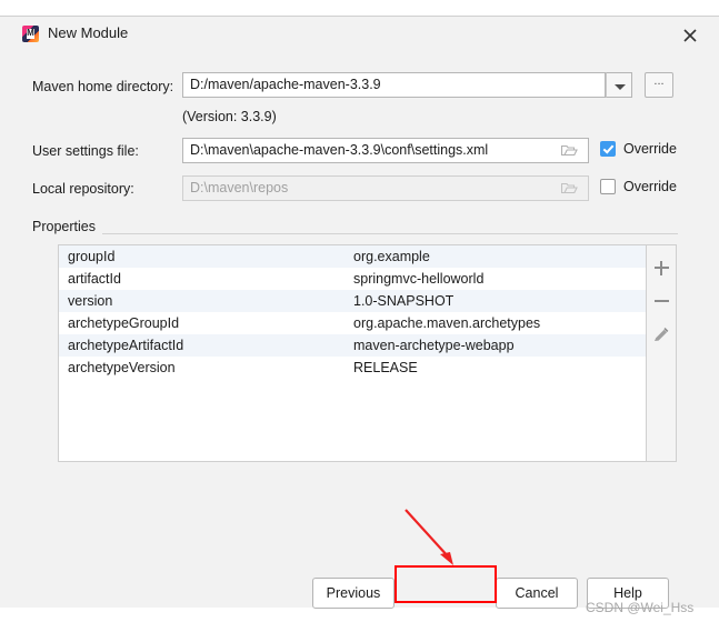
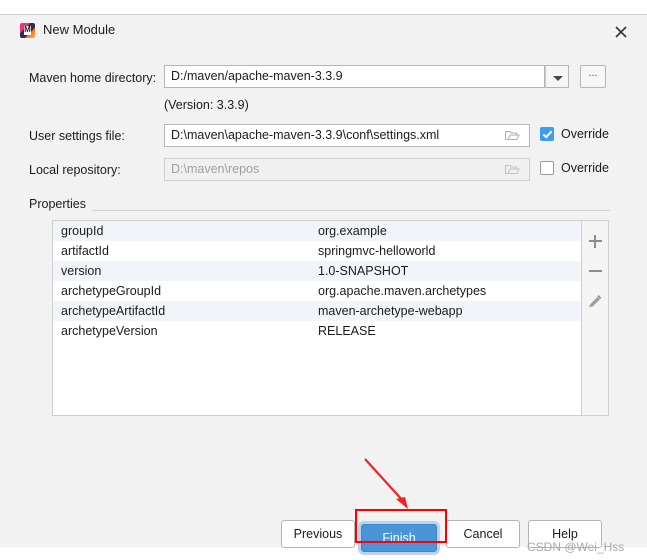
  M
  New Module
  Maven home directory:
  D:/maven/apache-maven-3.3.9
  ...
  (Version: 3.3.9)
  User settings file:
  D:\maven\apache-maven-3.3.9\conf\settings.xml
  Override
  Local repository:
  D:\maven\repos
  Override
  Properties
  groupId
  org.example
  artifactId
  springmvc-helloworld
  version
  1.0-SNAPSHOT
  archetypeGroupId
  org.apache.maven.archetypes
  archetypeArtifactId
  maven-archetype-webapp
  archetypeVersion
  RELEASE
  Previous
+ Finish
  Cancel
  Help
  CSDN @Wei_Hss
